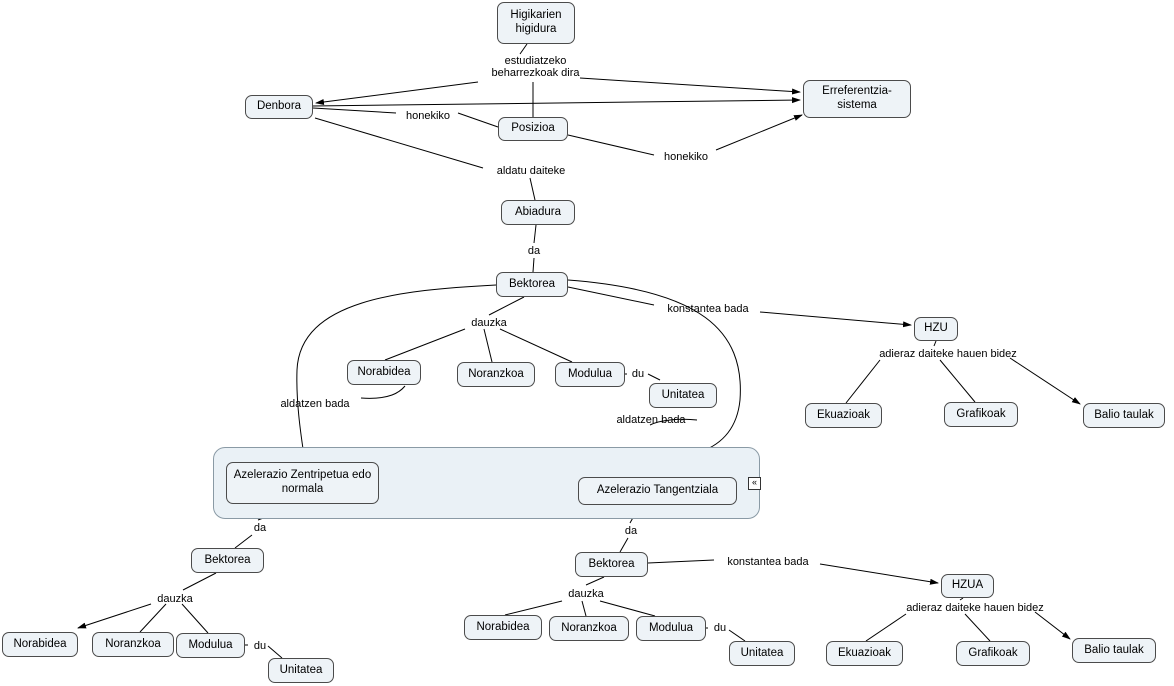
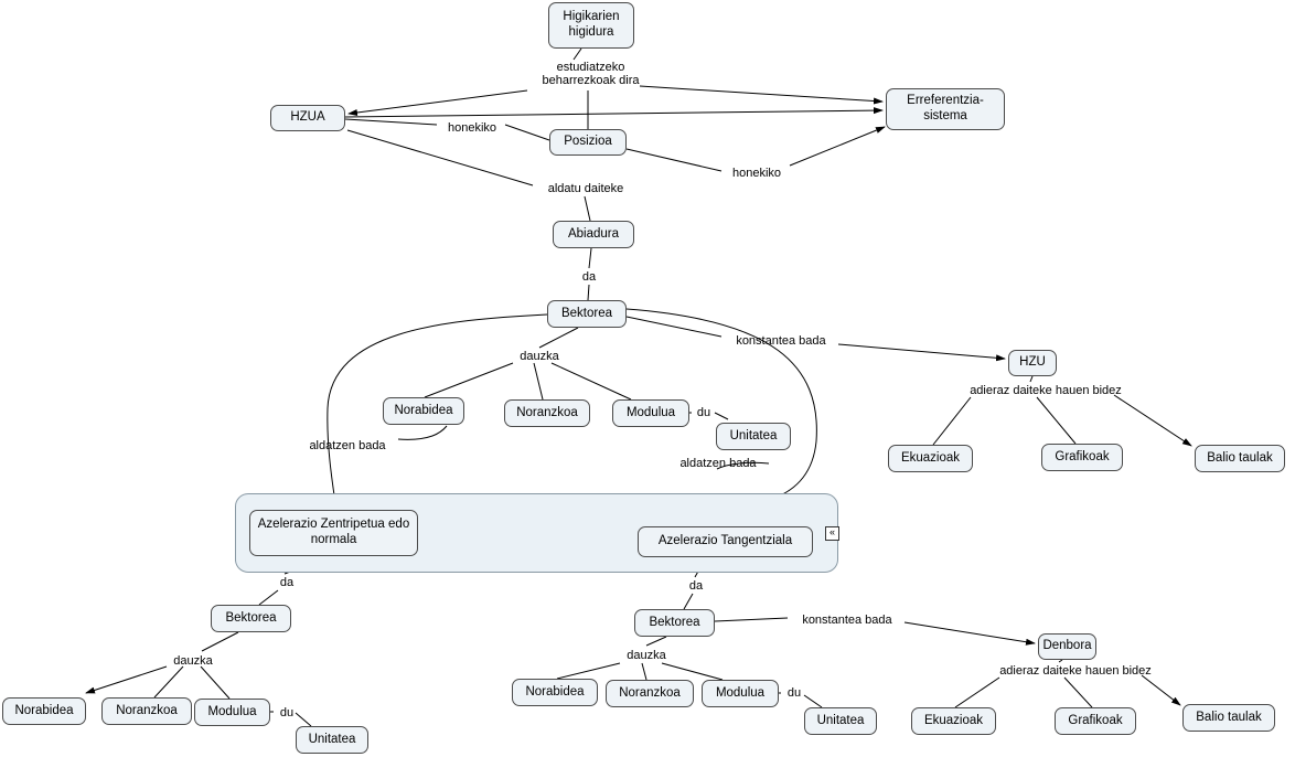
  «
  Higikarien higidura
- Denbora
+ HZUA
  Erreferentzia-sistema
  Posizioa
  Abiadura
  Bektorea
  Norabidea
  Noranzkoa
  Modulua
  Unitatea
  HZU
  Ekuazioak
  Grafikoak
  Balio taulak
  Azelerazio Zentripetua edo normala
  Azelerazio Tangentziala
  Bektorea
  Bektorea
  Norabidea
  Noranzkoa
  Modulua
  Unitatea
  Norabidea
  Noranzkoa
  Modulua
  Unitatea
- HZUA
+ Denbora
  Ekuazioak
  Grafikoak
  Balio taulak
  estudiatzeko beharrezkoak dira
  honekiko
  honekiko
  aldatu daiteke
  da
  dauzka
  konstantea bada
  du
  adieraz daiteke hauen bidez
  aldatzen bada
  aldatzen bada
  da
  da
  dauzka
  dauzka
  konstantea bada
  du
  du
  adieraz daiteke hauen bidez
